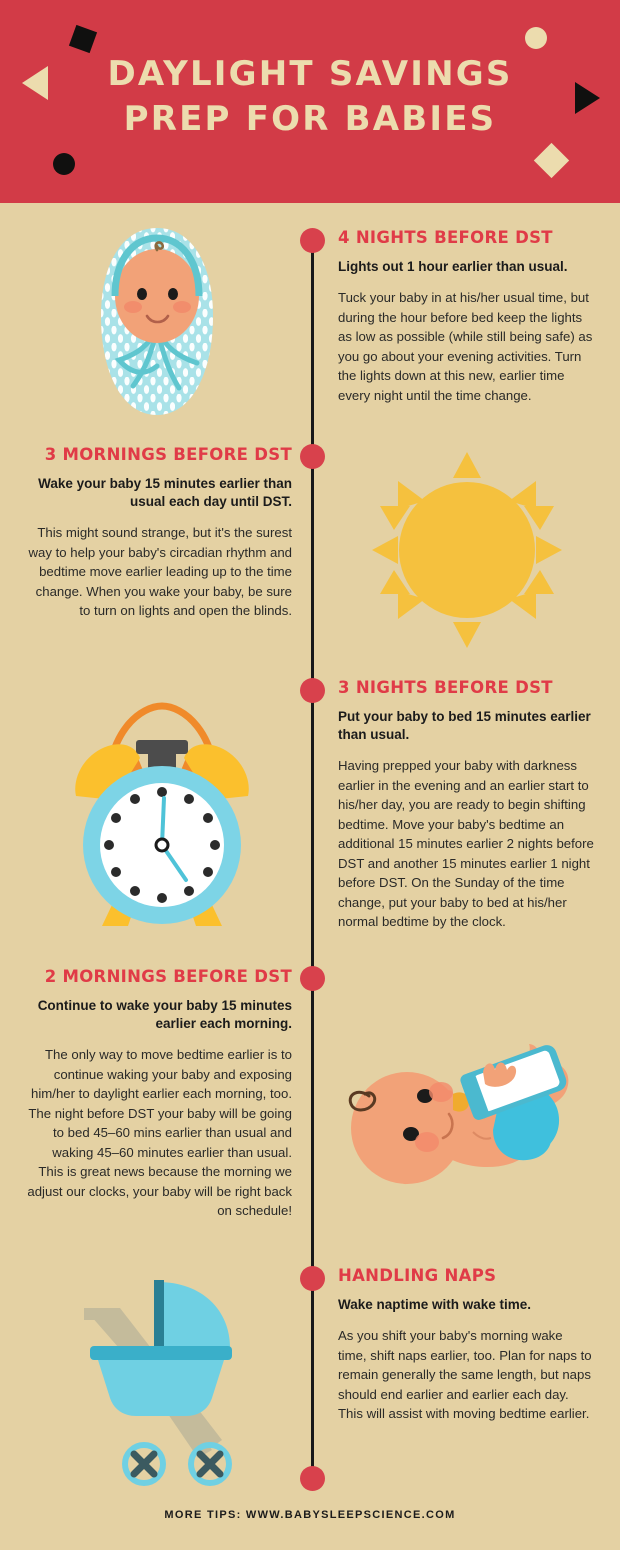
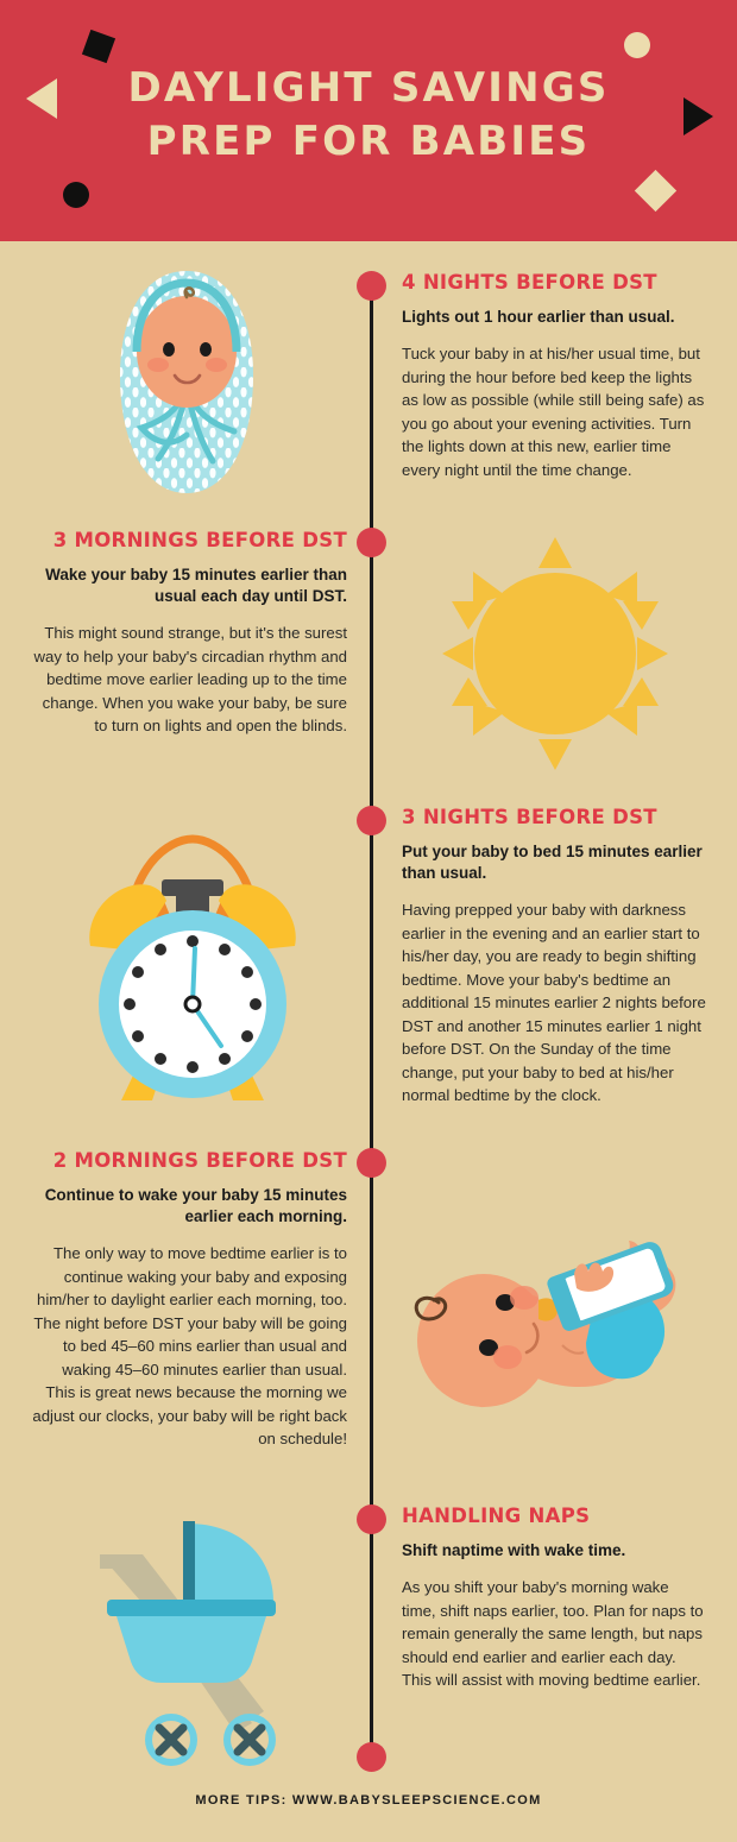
  DAYLIGHT SAVINGS
  PREP FOR BABIES
  4 NIGHTS BEFORE DST
  Lights out 1 hour earlier than usual.
  Tuck your baby in at his/her usual time, but during the hour before bed keep the lights as low as possible (while still being safe) as you go about your evening activities. Turn the lights down at this new, earlier time every night until the time change.
  3 MORNINGS BEFORE DST
  Wake your baby 15 minutes earlier than usual each day until DST.
  This might sound strange, but it's the surest way to help your baby's circadian rhythm and bedtime move earlier leading up to the time change. When you wake your baby, be sure to turn on lights and open the blinds.
  3 NIGHTS BEFORE DST
  Put your baby to bed 15 minutes earlier than usual.
  Having prepped your baby with darkness earlier in the evening and an earlier start to his/her day, you are ready to begin shifting bedtime. Move your baby's bedtime an additional 15 minutes earlier 2 nights before DST and another 15 minutes earlier 1 night before DST. On the Sunday of the time change, put your baby to bed at his/her normal bedtime by the clock.
  2 MORNINGS BEFORE DST
  Continue to wake your baby 15 minutes earlier each morning.
  The only way to move bedtime earlier is to continue waking your baby and exposing him/her to daylight earlier each morning, too. The night before DST your baby will be going to bed 45–60 mins earlier than usual and waking 45–60 minutes earlier than usual. This is great news because the morning we adjust our clocks, your baby will be right back on schedule!
  HANDLING NAPS
- Wake naptime with wake time.
+ Shift naptime with wake time.
  As you shift your baby's morning wake time, shift naps earlier, too. Plan for naps to remain generally the same length, but naps should end earlier and earlier each day. This will assist with moving bedtime earlier.
  MORE TIPS: WWW.BABYSLEEPSCIENCE.COM
